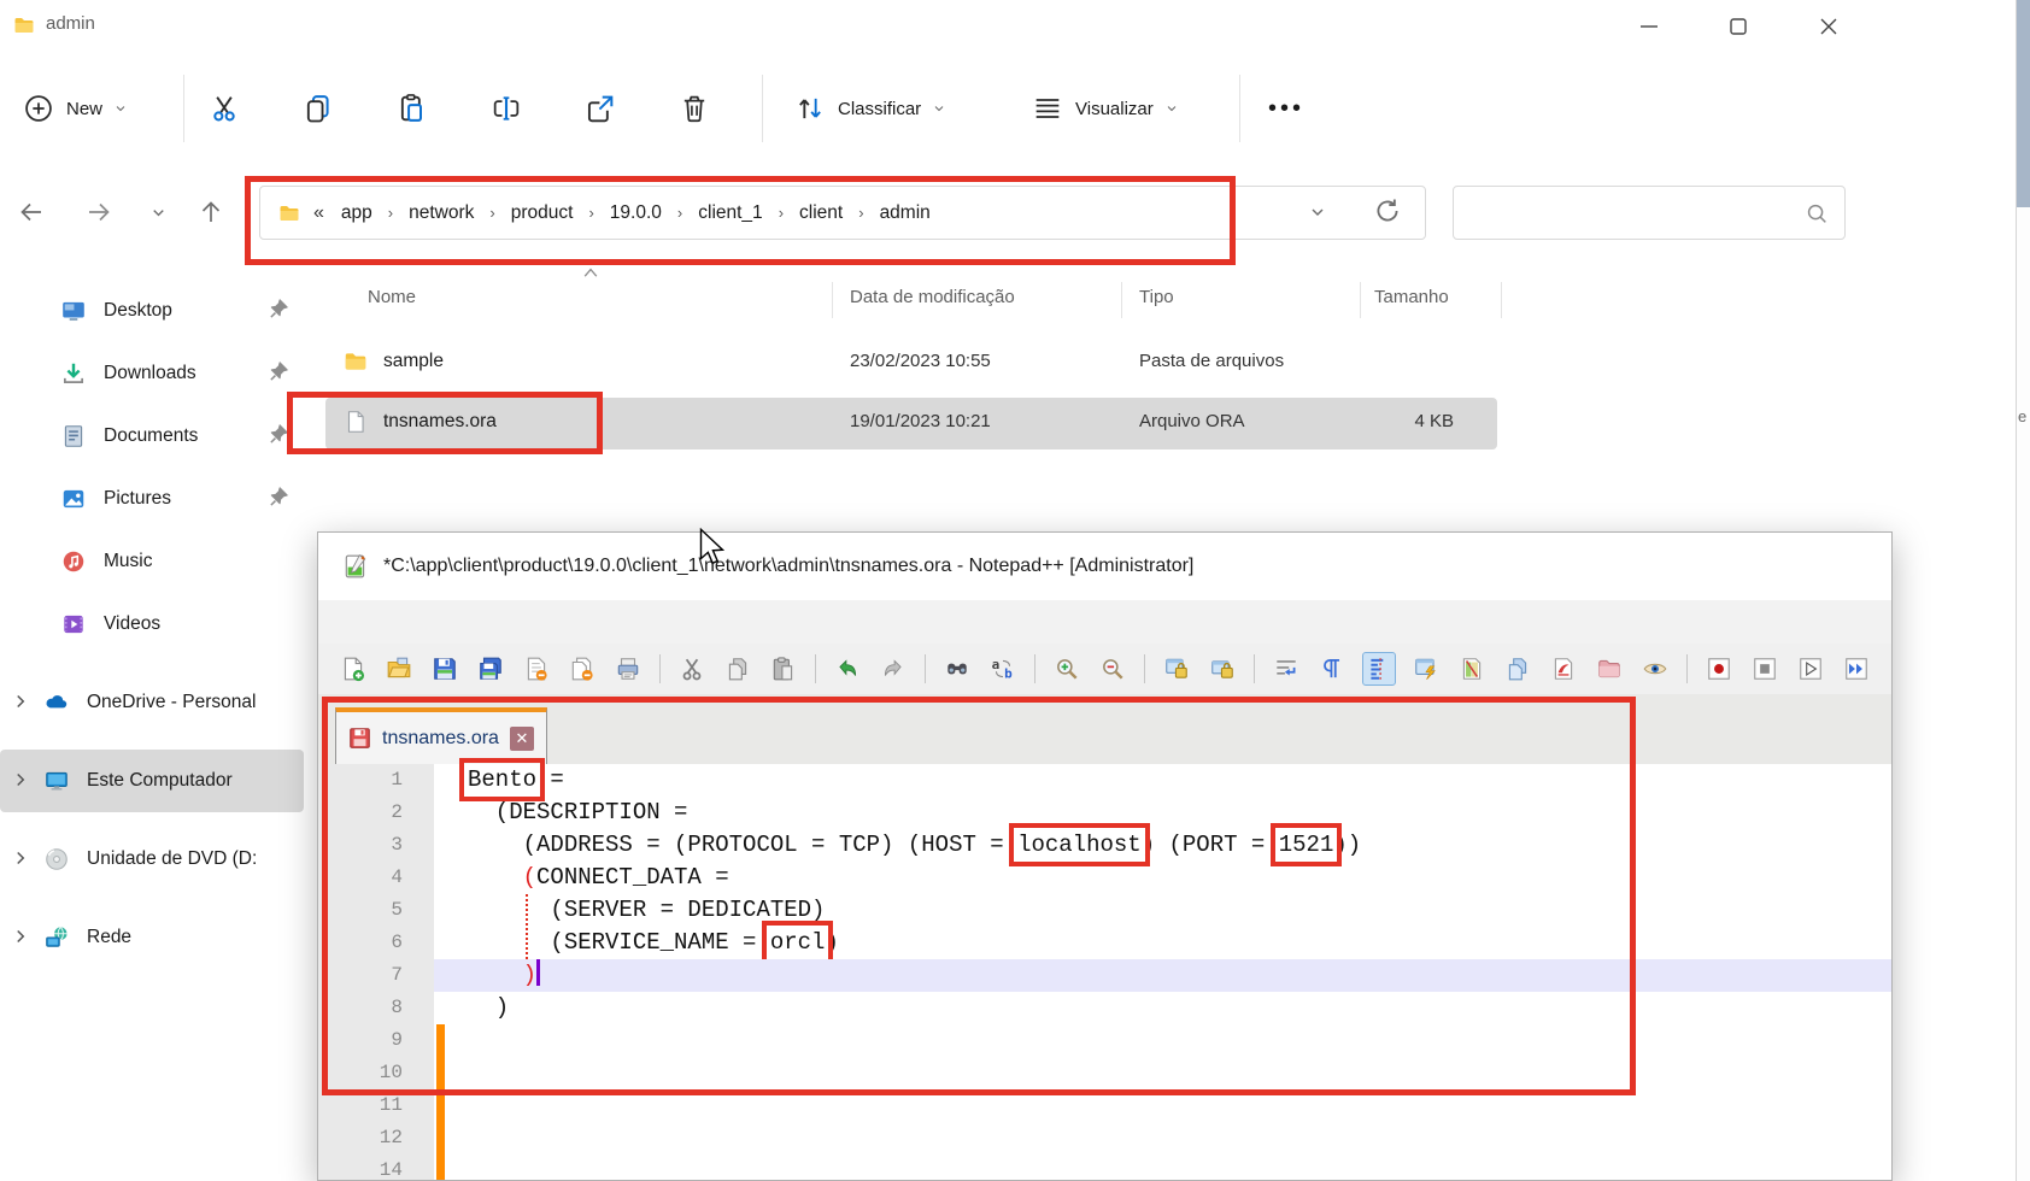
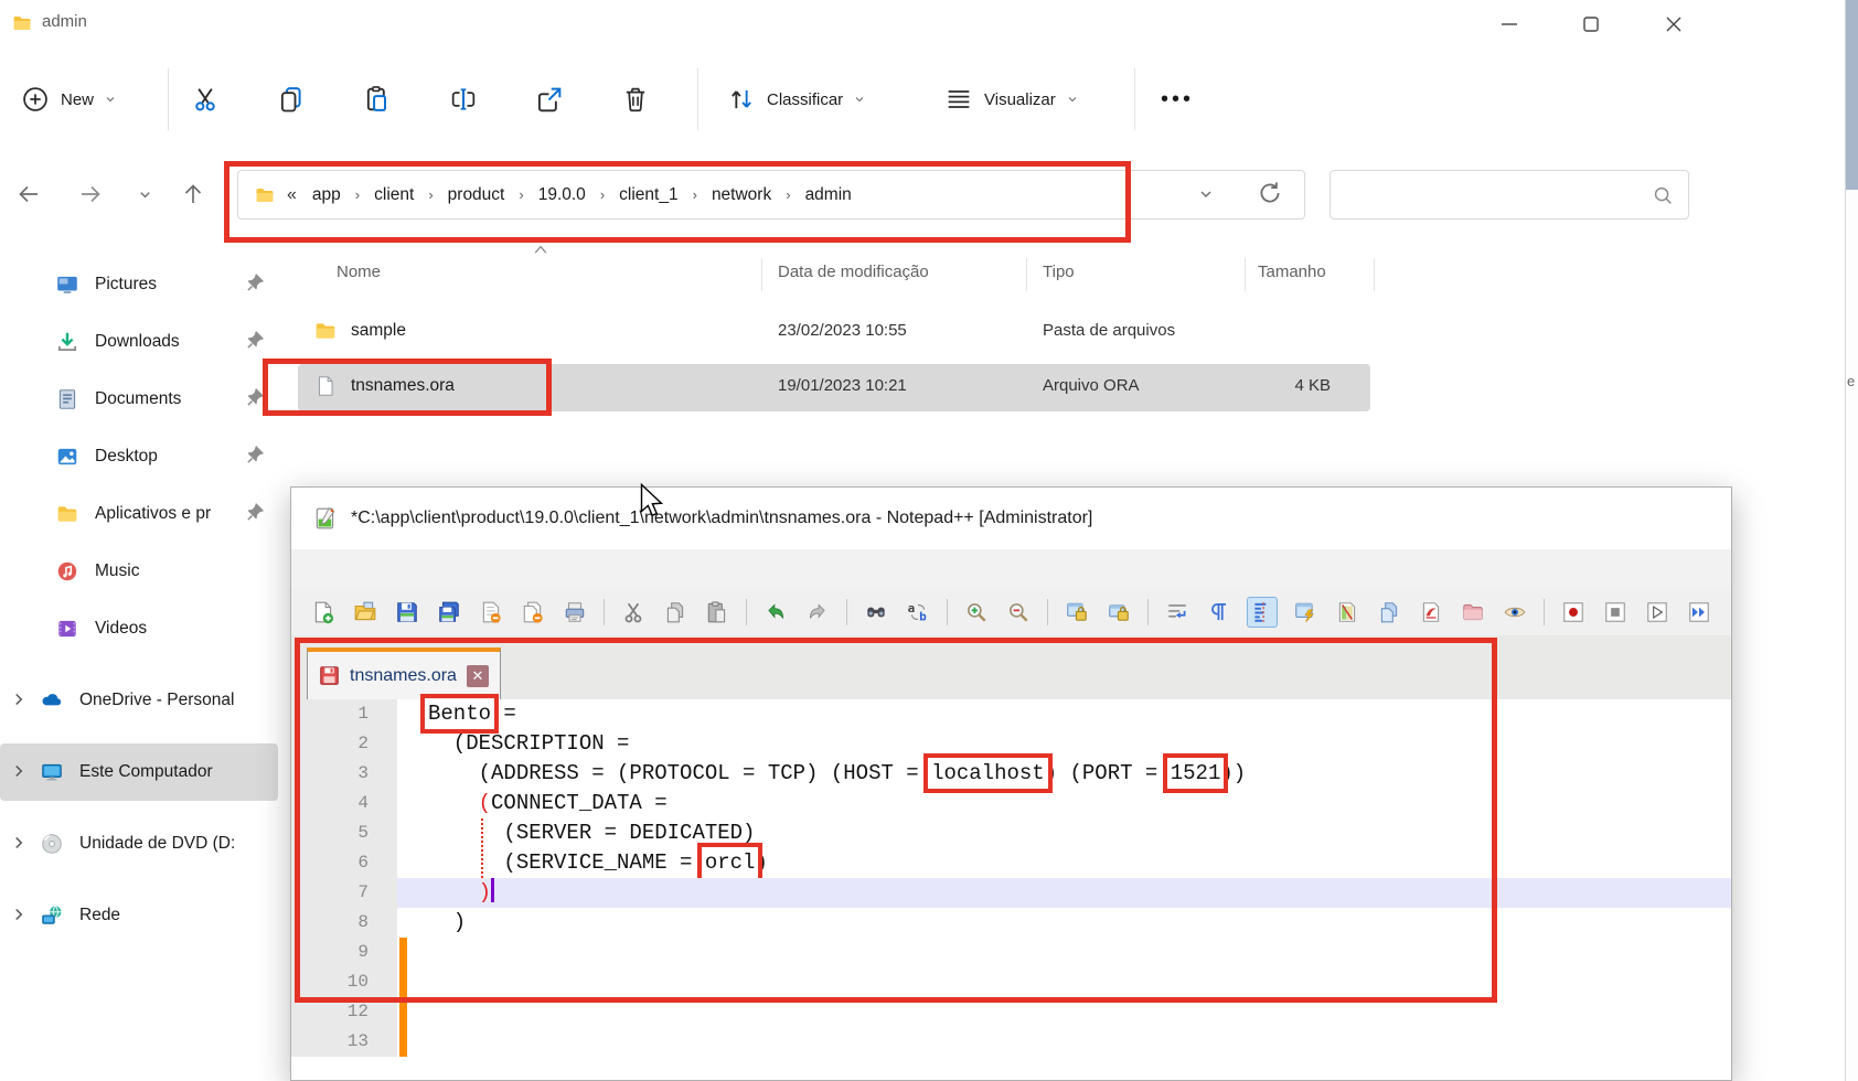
  admin
  New
  Classificar
  Visualizar
  •••
  «
  app
  ›
- network
+ client
  ›
  product
  ›
  19.0.0
  ›
  client_1
  ›
- client
+ network
  ›
  admin
- Desktop
+ Pictures
  Downloads
  Documents
- Pictures
+ Desktop
+ Aplicativos e pr
  Music
  Videos
  OneDrive - Personal
  Este Computador
  Unidade de DVD (D:
  Rede
  Nome
  Data de modificação
  Tipo
  Tamanho
  sample
  23/02/2023 10:55
  Pasta de arquivos
  tnsnames.ora
  19/01/2023 10:21
  Arquivo ORA
  4 KB
  *C:\app\client\product\19.0.0\client_1\network\admin\tnsnames.ora - Notepad++ [Administrator]
  a
  b
  tnsnames.ora
  ✕
  1
  Bento =
  2
  (DESCRIPTION =
  3
  (ADDRESS = (PROTOCOL = TCP) (HOST = localhost) (PORT = 1521))
  4
  (CONNECT_DATA =
  5
  (SERVER = DEDICATED)
  6
  (SERVICE_NAME = orcl)
  7
  )
  8
  )
  9
  10
- 11
  12
- 14
+ 13
  e
